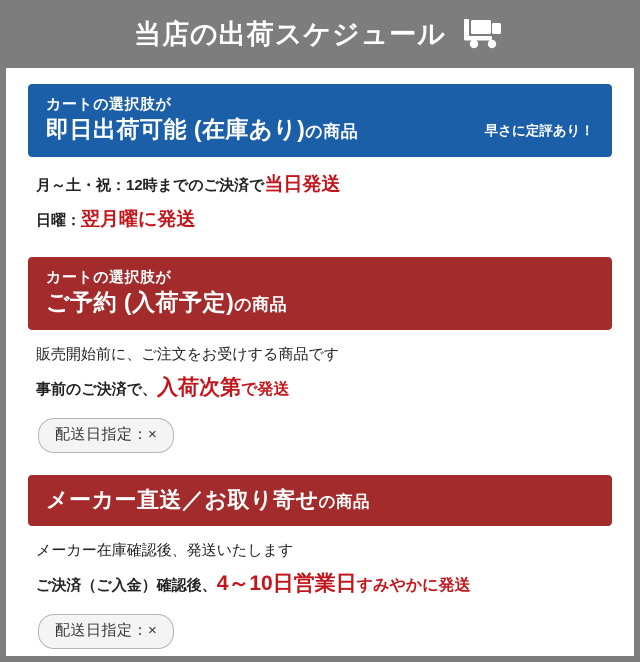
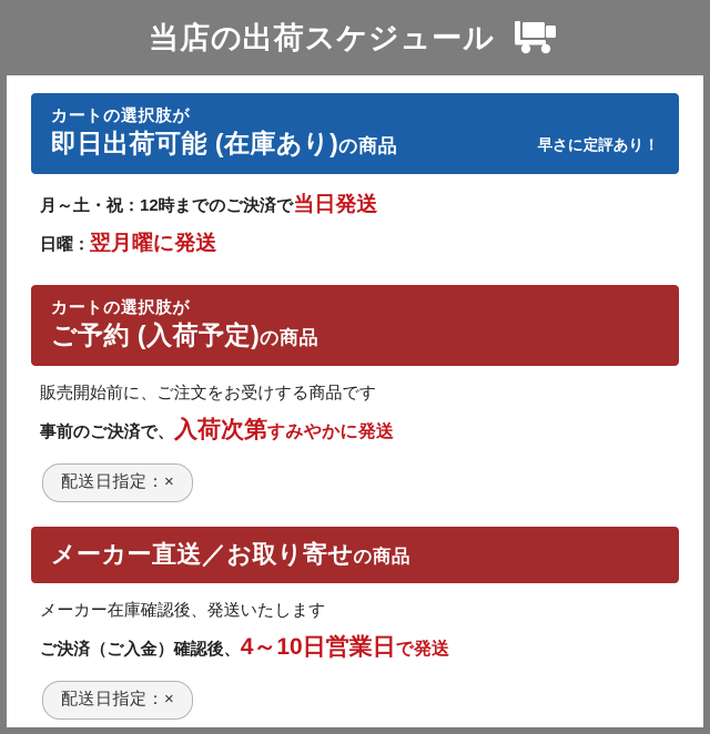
  当店の出荷スケジュール
  カートの選択肢が
  即日出荷可能 (在庫あり)の商品
  早さに定評あり！
  月～土・祝：12時までのご決済で当日発送
  日曜：翌月曜に発送
  カートの選択肢が
  ご予約 (入荷予定)の商品
  販売開始前に、ご注文をお受けする商品です
- 事前のご決済で、入荷次第で発送
+ 事前のご決済で、入荷次第すみやかに発送
  配送日指定：×
  メーカー直送／お取り寄せの商品
  メーカー在庫確認後、発送いたします
- ご決済（ご入金）確認後、4～10日営業日すみやかに発送
+ ご決済（ご入金）確認後、4～10日営業日で発送
  配送日指定：×
